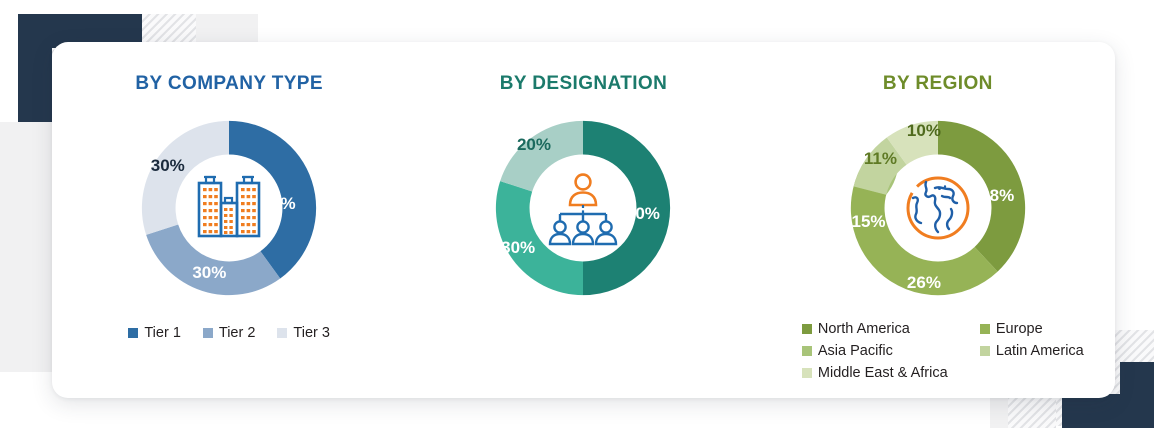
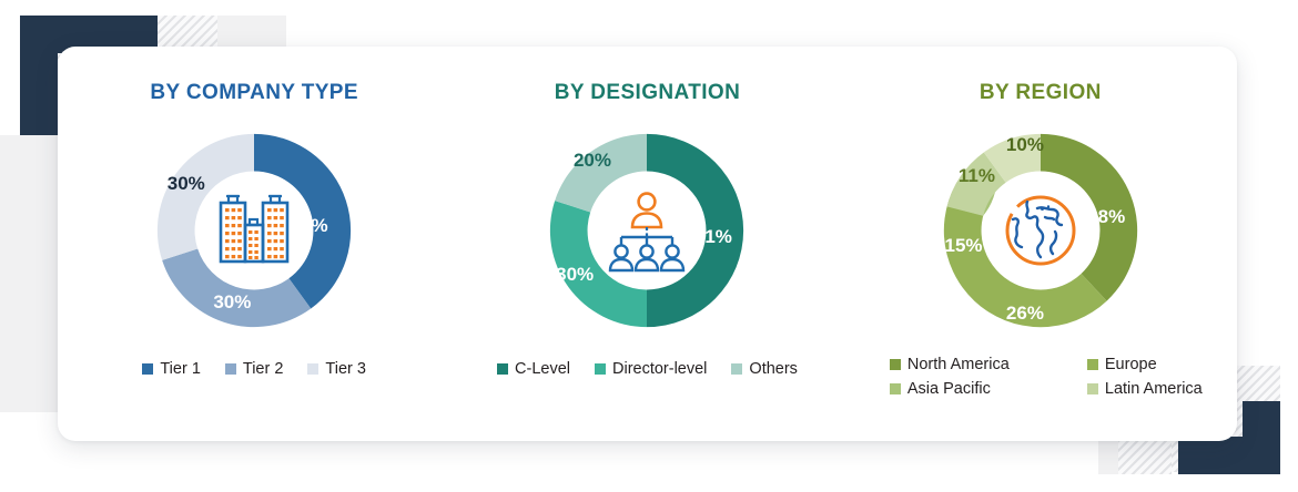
  BY COMPANY TYPE
  40%
  30%
  30%
  Tier 1
  Tier 2
  Tier 3
  BY DESIGNATION
- 50%
+ 61%
  30%
  20%
+ C-Level
+ Director-level
+ Others
  BY REGION
  38%
  26%
  15%
  11%
  10%
  North America
  Europe
  Asia Pacific
  Latin America
- Middle East & Africa
